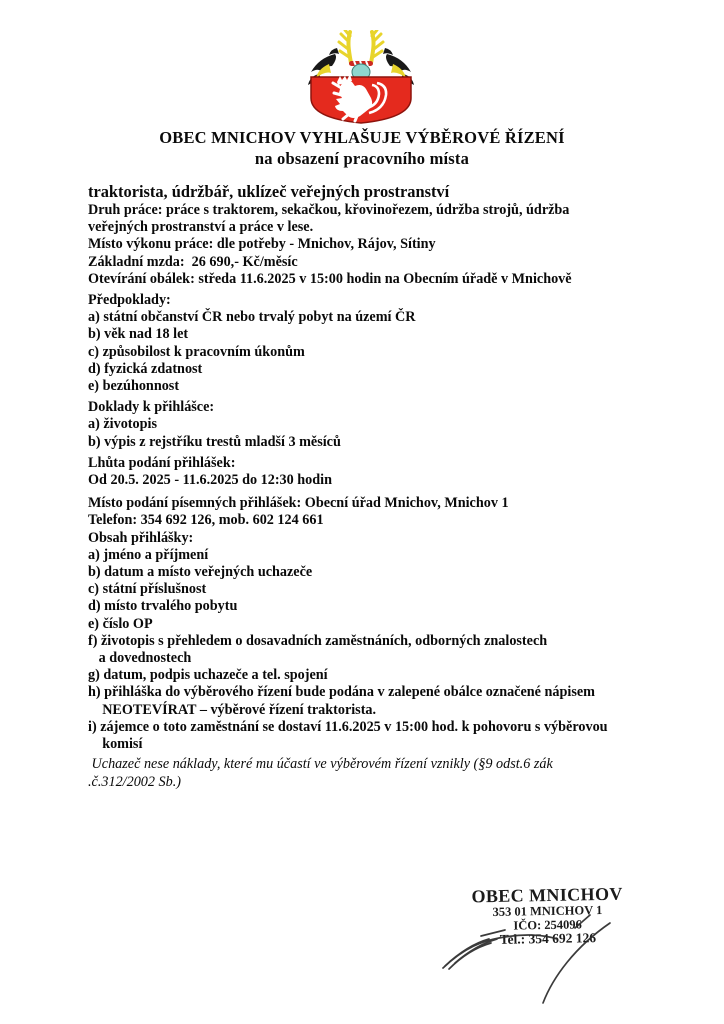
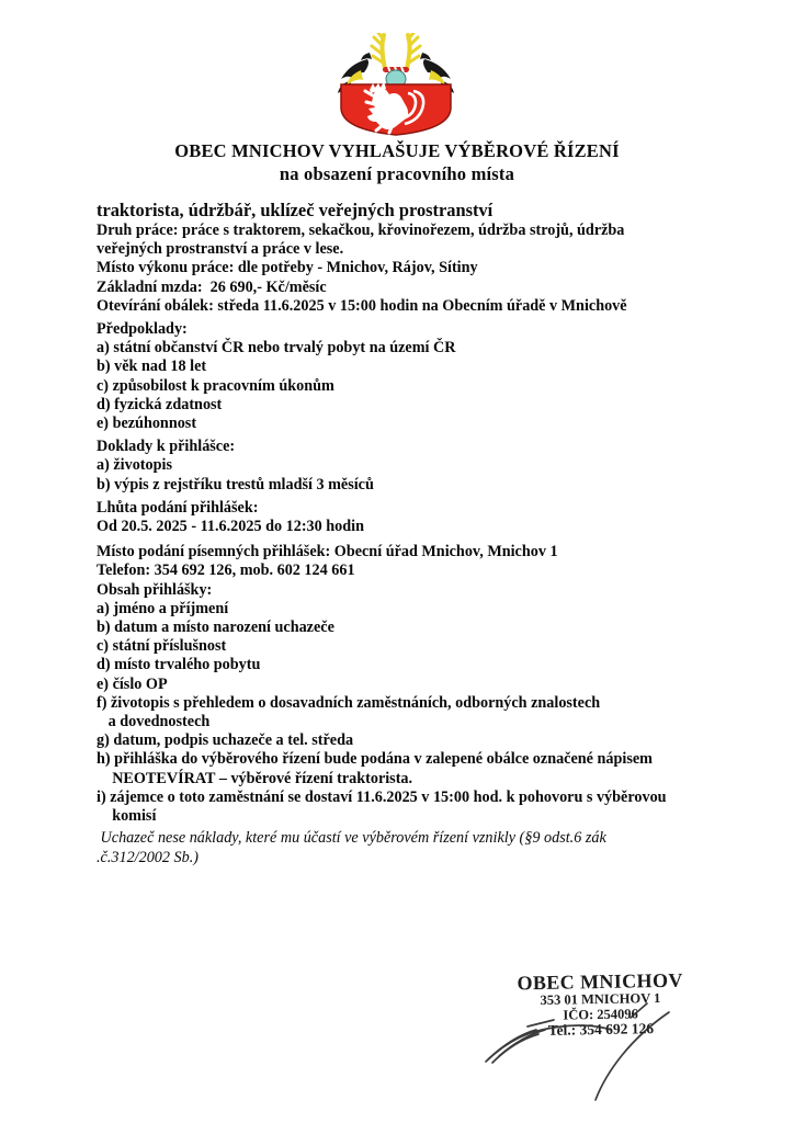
  OBEC MNICHOV VYHLAŠUJE VÝBĚROVÉ ŘÍZENÍ
  na obsazení pracovního místa
  traktorista, údržbář, uklízeč veřejných prostranství
  Druh práce: práce s traktorem, sekačkou, křovinořezem, údržba strojů, údržba
  veřejných prostranství a práce v lese.
  Místo výkonu práce: dle potřeby - Mnichov, Rájov, Sítiny
  Základní mzda: 26 690,- Kč/měsíc
  Otevírání obálek: středa 11.6.2025 v 15:00 hodin na Obecním úřadě v Mnichově
  Předpoklady:
  a) státní občanství ČR nebo trvalý pobyt na území ČR
  b) věk nad 18 let
  c) způsobilost k pracovním úkonům
  d) fyzická zdatnost
  e) bezúhonnost
  Doklady k přihlášce:
  a) životopis
  b) výpis z rejstříku trestů mladší 3 měsíců
  Lhůta podání přihlášek:
  Od 20.5. 2025 - 11.6.2025 do 12:30 hodin
  Místo podání písemných přihlášek: Obecní úřad Mnichov, Mnichov 1
  Telefon: 354 692 126, mob. 602 124 661
  Obsah přihlášky:
  a) jméno a příjmení
- b) datum a místo veřejných uchazeče
+ b) datum a místo narození uchazeče
  c) státní příslušnost
  d) místo trvalého pobytu
  e) číslo OP
  f) životopis s přehledem o dosavadních zaměstnáních, odborných znalostech
  a dovednostech
- g) datum, podpis uchazeče a tel. spojení
+ g) datum, podpis uchazeče a tel. středa
  h) přihláška do výběrového řízení bude podána v zalepené obálce označené nápisem
  NEOTEVÍRAT – výběrové řízení traktorista.
  i) zájemce o toto zaměstnání se dostaví 11.6.2025 v 15:00 hod. k pohovoru s výběrovou
  komisí
  Uchazeč nese náklady, které mu účastí ve výběrovém řízení vznikly (§9 odst.6 zák
  .č.312/2002 Sb.)
  OBEC MNICHOV
  353 01 MNICHOV 1
  IČO: 25409
  Tel.: 35492 126
